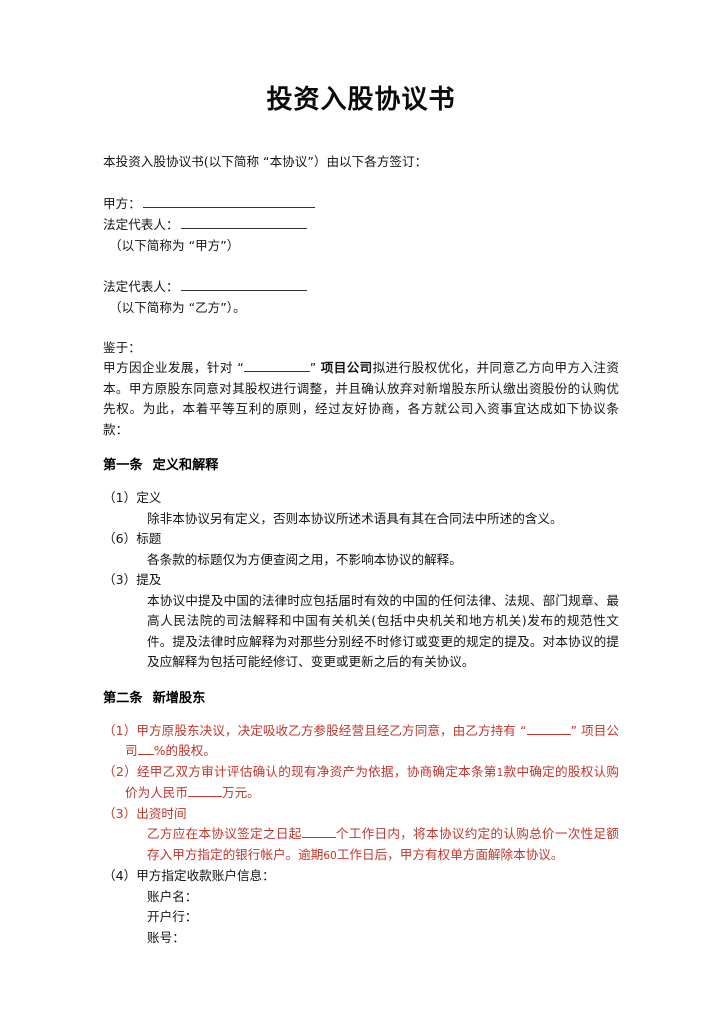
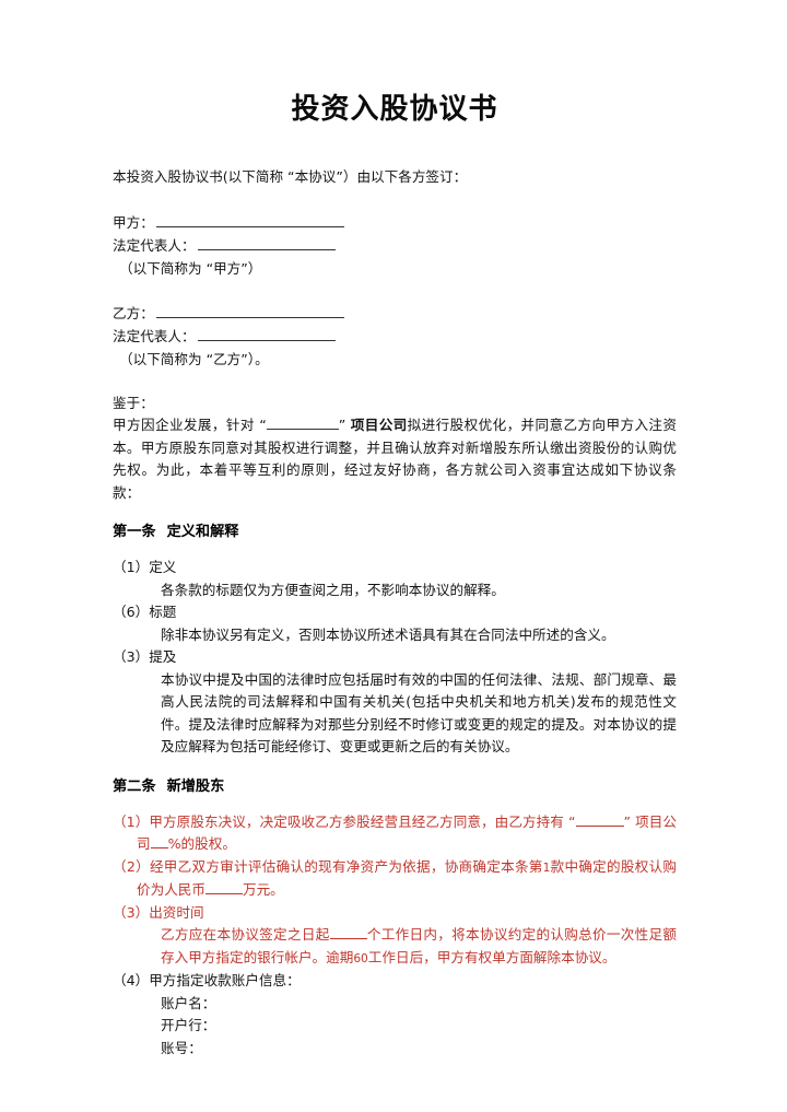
  投资入股协议书
  本投资入股协议书(以下简称 “本协议”）由以下各方签订：
  甲方：
  法定代表人：
  （以下简称为 “甲方”）
+ 乙方：
  法定代表人：
  （以下简称为 “乙方”）。
  鉴于：
  甲方因企业发展，针对 “ ” 项目公司拟进行股权优化，并同意乙方向甲方入注资本。甲方原股东同意对其股权进行调整，并且确认放弃对新增股东所认缴出资股份的认购优先权。为此，本着平等互利的原则，经过友好协商，各方就公司入资事宜达成如下协议条款：
  第一条 定义和解释
  （1）定义
- 除非本协议另有定义，否则本协议所述术语具有其在合同法中所述的含义。
+ 各条款的标题仅为方便查阅之用，不影响本协议的解释。
  （6）标题
- 各条款的标题仅为方便查阅之用，不影响本协议的解释。
+ 除非本协议另有定义，否则本协议所述术语具有其在合同法中所述的含义。
  （3）提及
  本协议中提及中国的法律时应包括届时有效的中国的任何法律、法规、部门规章、最高人民法院的司法解释和中国有关机关(包括中央机关和地方机关)发布的规范性文件。提及法律时应解释为对那些分别经不时修订或变更的规定的提及。对本协议的提及应解释为包括可能经修订、变更或更新之后的有关协议。
  第二条 新增股东
  （1）甲方原股东决议，决定吸收乙方参股经营且经乙方同意，由乙方持有 “ ” 项目公司 %的股权。
  （2）经甲乙双方审计评估确认的现有净资产为依据，协商确定本条第1款中确定的股权认购价为人民币 万元。
  （3）出资时间
  乙方应在本协议签定之日起 个工作日内，将本协议约定的认购总价一次性足额存入甲方指定的银行帐户。逾期60工作日后，甲方有权单方面解除本协议。
  （4）甲方指定收款账户信息：
  账户名：
  开户行：
  账号：
